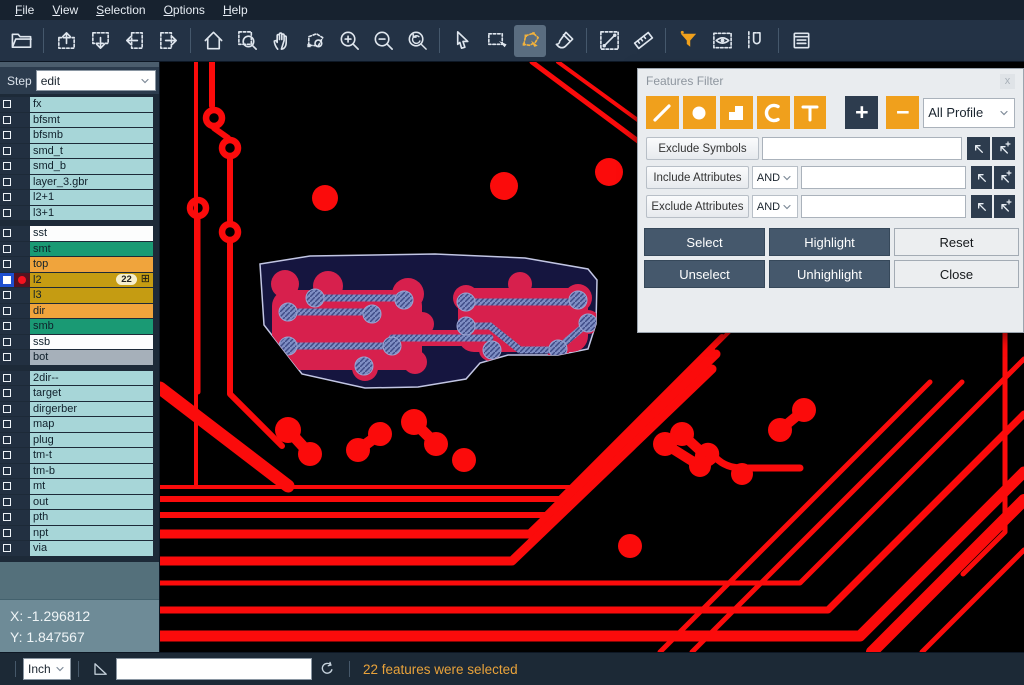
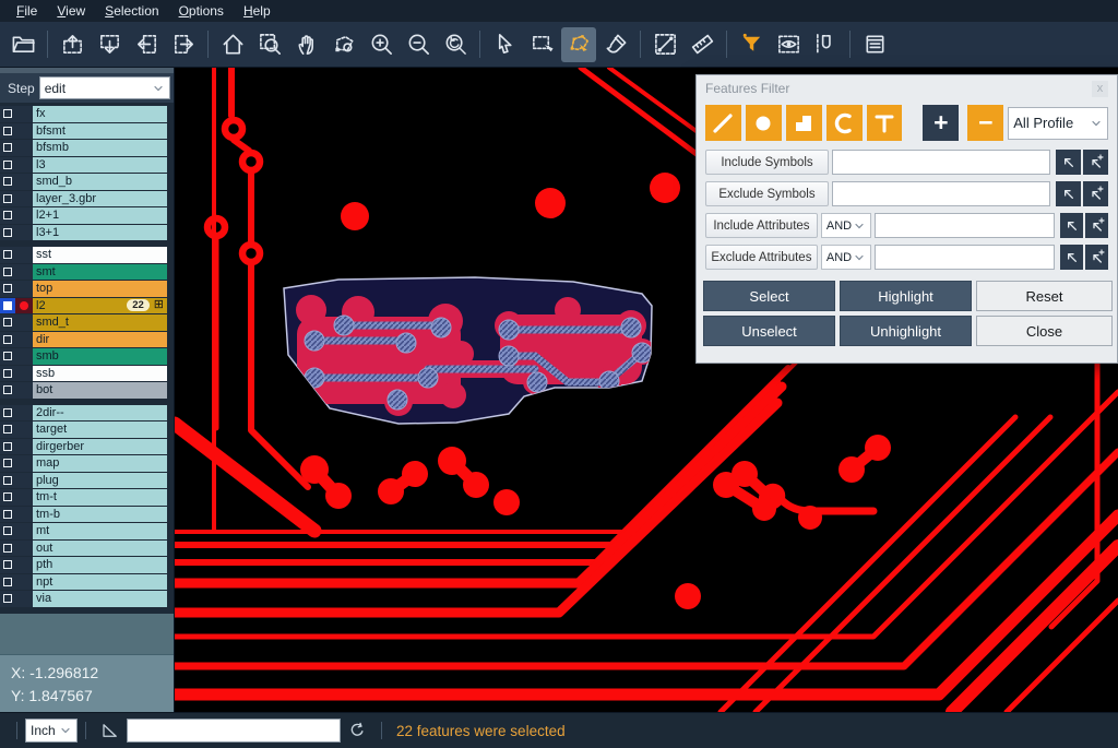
  File
  View
  Selection
  Options
  Help
  Step
  edit
  fx
  bfsmt
  bfsmb
- smd_t
+ l3
  smd_b
  layer_3.gbr
  l2+1
  l3+1
  sst
  smt
  top
  l2
  22
  ⊞
- l3
+ smd_t
  dir
  smb
  ssb
  bot
  2dir--
  target
  dirgerber
  map
  plug
  tm-t
  tm-b
  mt
  out
  pth
  npt
  via
  X: -1.296812
  Y: 1.847567
  Features Filter
  x
  +
  −
  All Profile
+ Include Symbols
  Exclude Symbols
  Include Attributes
  AND
  Exclude Attributes
  AND
  Select
  Highlight
  Reset
  Unselect
  Unhighlight
  Close
  Inch
  22 features were selected
